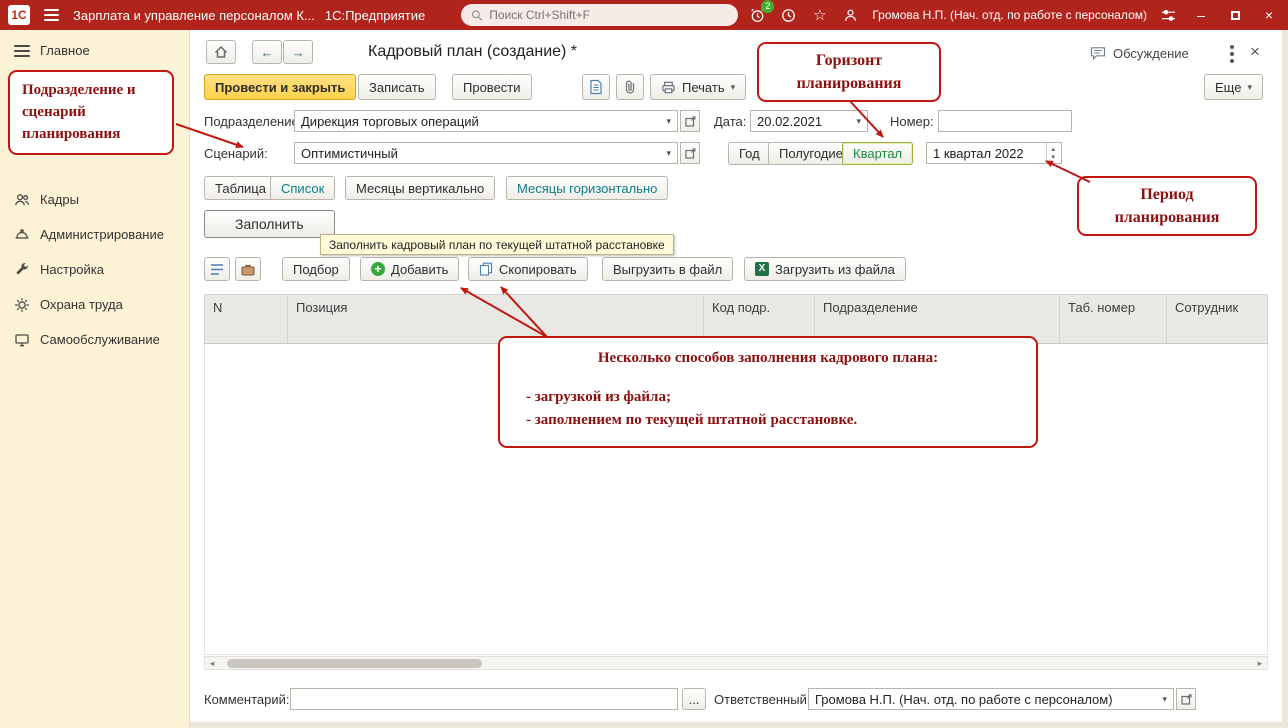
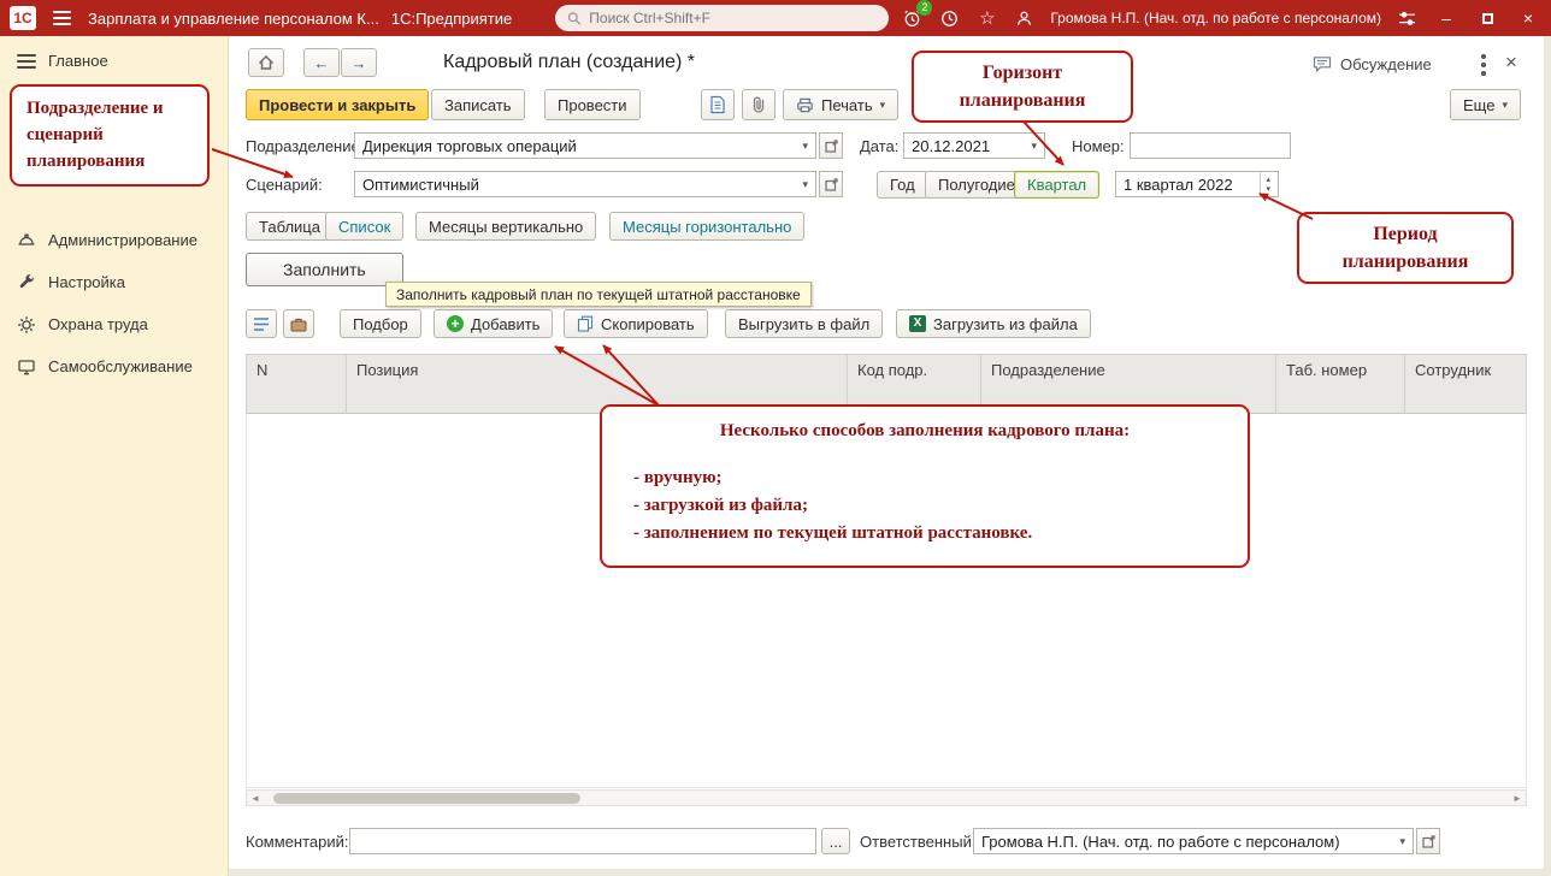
  1С
  Зарплата и управление персоналом К...
  1С:Предприятие
  Поиск Ctrl+Shift+F
  2
  ☆
  Громова Н.П. (Нач. отд. по работе с персоналом)
  –
  ×
  Главное
- Кадры
  Администрирование
  Настройка
  Охрана труда
  Самообслуживание
  ←
  →
  Кадровый план (создание) *
  Обсуждение
  ×
  Провести и закрыть
  Записать
  Провести
  Печать
  ▾
  Еще
  ▾
  Подразделени
  Дирекция торговых операций
  ▾
  Дата:
- 20.02.2021
+ 20.12.2021
  ▾
  Номер:
  Сценарий:
  Оптимистичный
  ▾
  Год
  Полугодие
  Квартал
  1 квартал 2022
  Таблица
  Список
  Месяцы вертикально
  Месяцы горизонтально
  Заполнить
  Заполнить кадровый план по текущей штатной расстановке
  Подбор
  +
  Добавить
  Скопировать
  Выгрузить в файл
  X
  Загрузить из файла
  N
  Позиция
  Код подр.
  Подразделение
  Таб. номер
  Сотрудник
  ◄
  ►
  Комментарий:
  ...
  Ответственный
  Громова Н.П. (Нач. отд. по работе с персоналом)
  ▾
  Подразделение и сценарий планирования
  Горизонт планирования
  Период планирования
  Несколько способов заполнения кадрового плана:
+ - вручную;
  - загрузкой из файла;
  - заполнением по текущей штатной расстановке.
